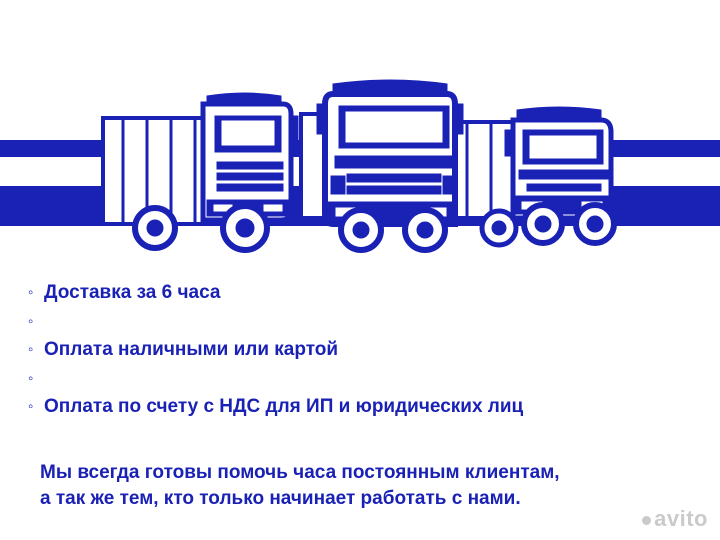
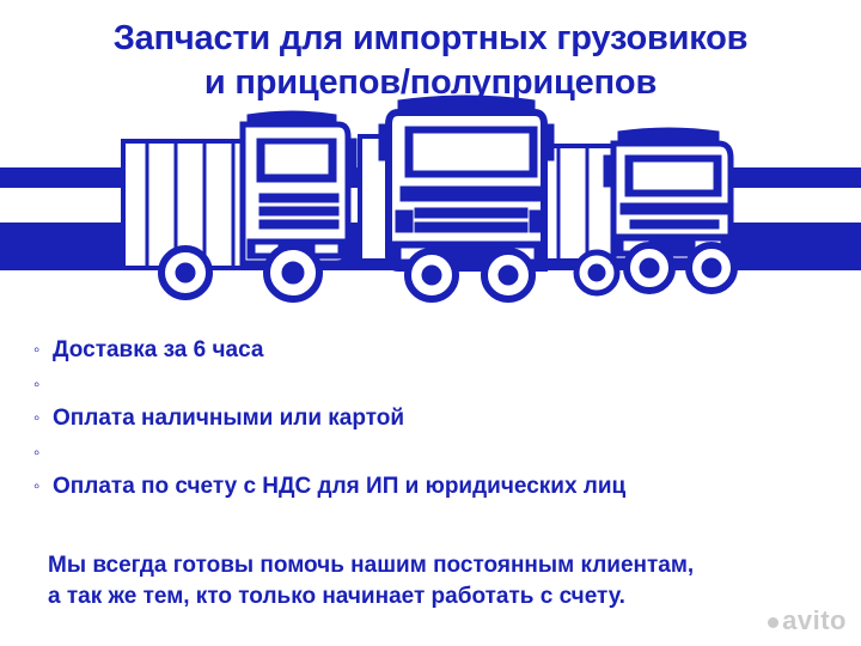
+ Запчасти для импортных грузовиков
+ и прицепов/полуприцепов
  ◦
  Доставка за 6 часа
  ◦
  ◦
  Оплата наличными или картой
  ◦
  ◦
  Оплата по счету с НДС для ИП и юридических лиц
- Мы всегда готовы помочь часа постоянным клиентам,
+ Мы всегда готовы помочь нашим постоянным клиентам,
- а так же тем, кто только начинает работать с нами.
+ а так же тем, кто только начинает работать с счету.
  avito
